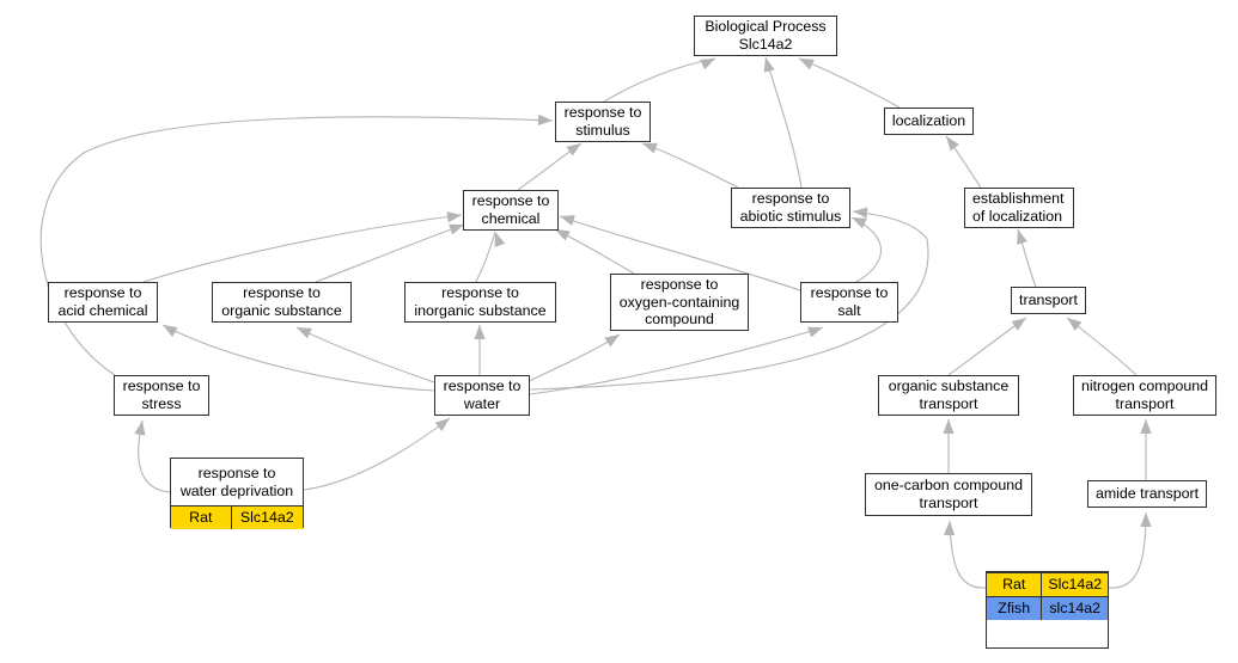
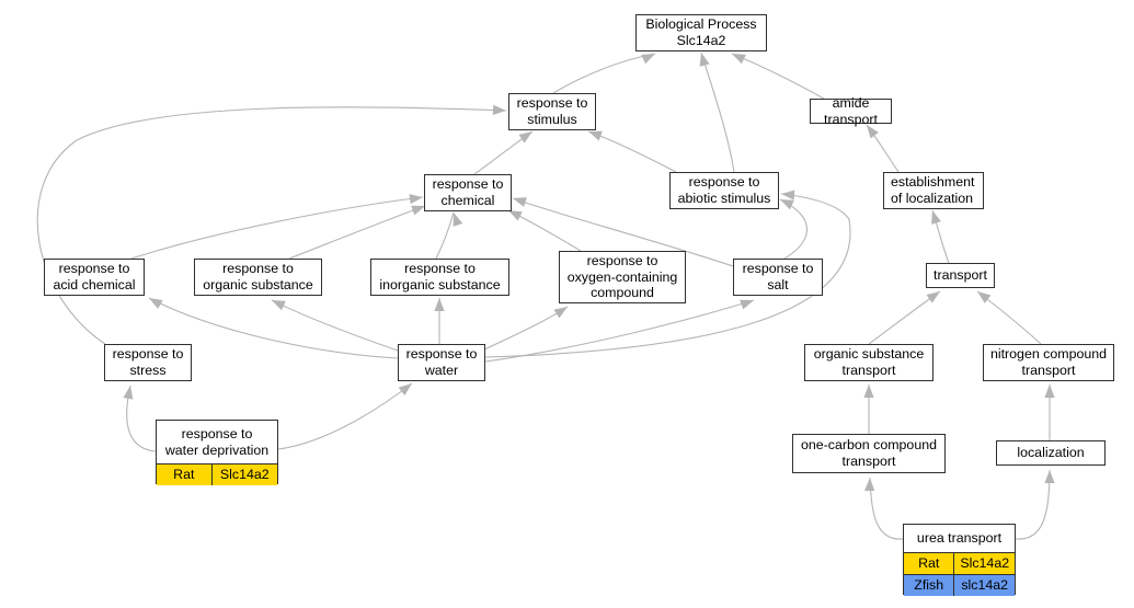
  Biological Process
  Slc14a2
  response to
  stimulus
- localization
+ amide transport
  response to
  chemical
  response to
  abiotic stimulus
  establishment
  of localization
  response to
  acid chemical
  response to
  organic substance
  response to
  inorganic substance
  response to
  oxygen-containing
  compound
  response to
  salt
  transport
  response to
  stress
  response to
  water
  organic substance
  transport
  nitrogen compound
  transport
  response to
  water deprivation
  Rat
  Slc14a2
  one-carbon compound
  transport
- amide transport
+ localization
+ urea transport
  Rat
  Slc14a2
  Zfish
  slc14a2
